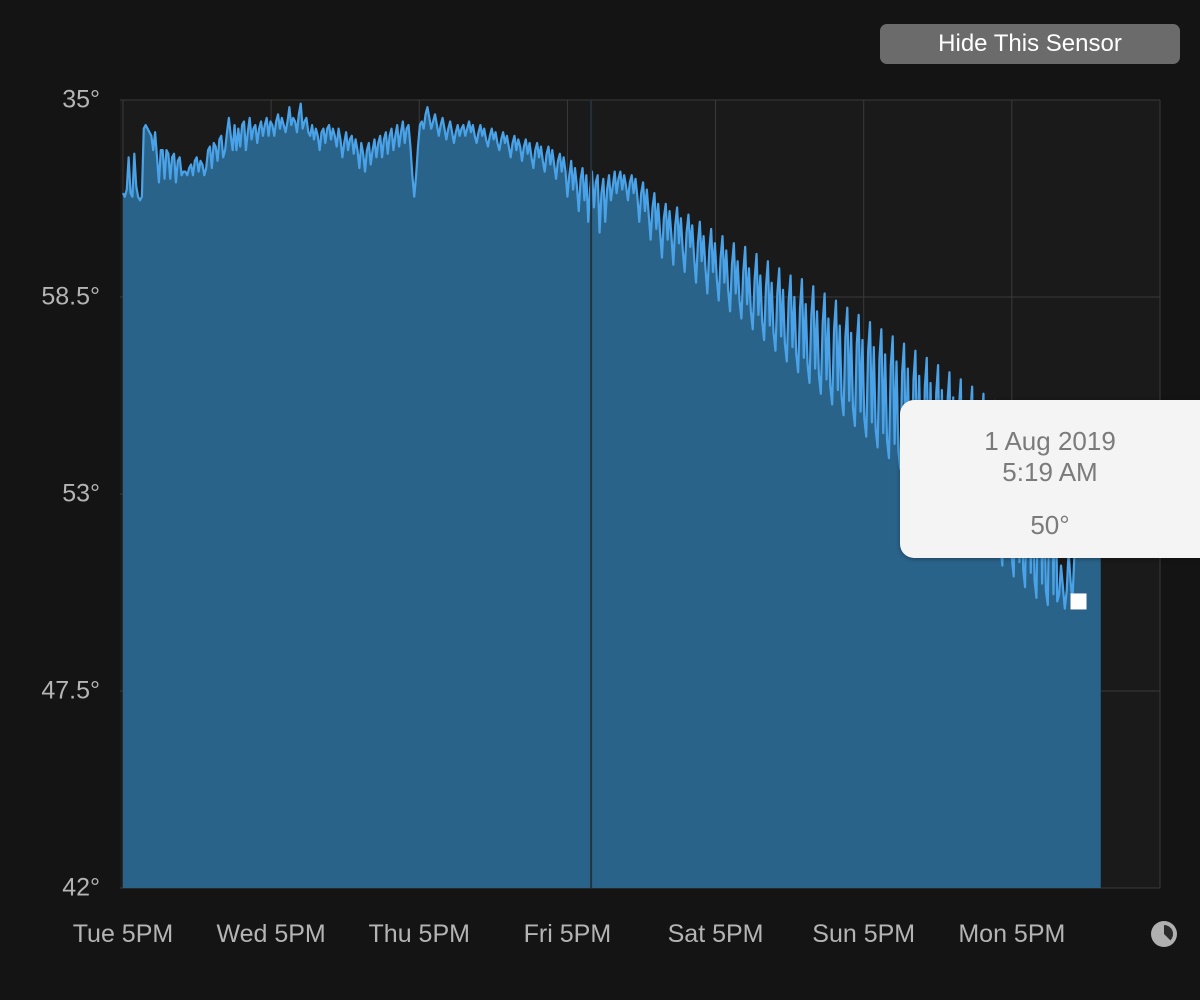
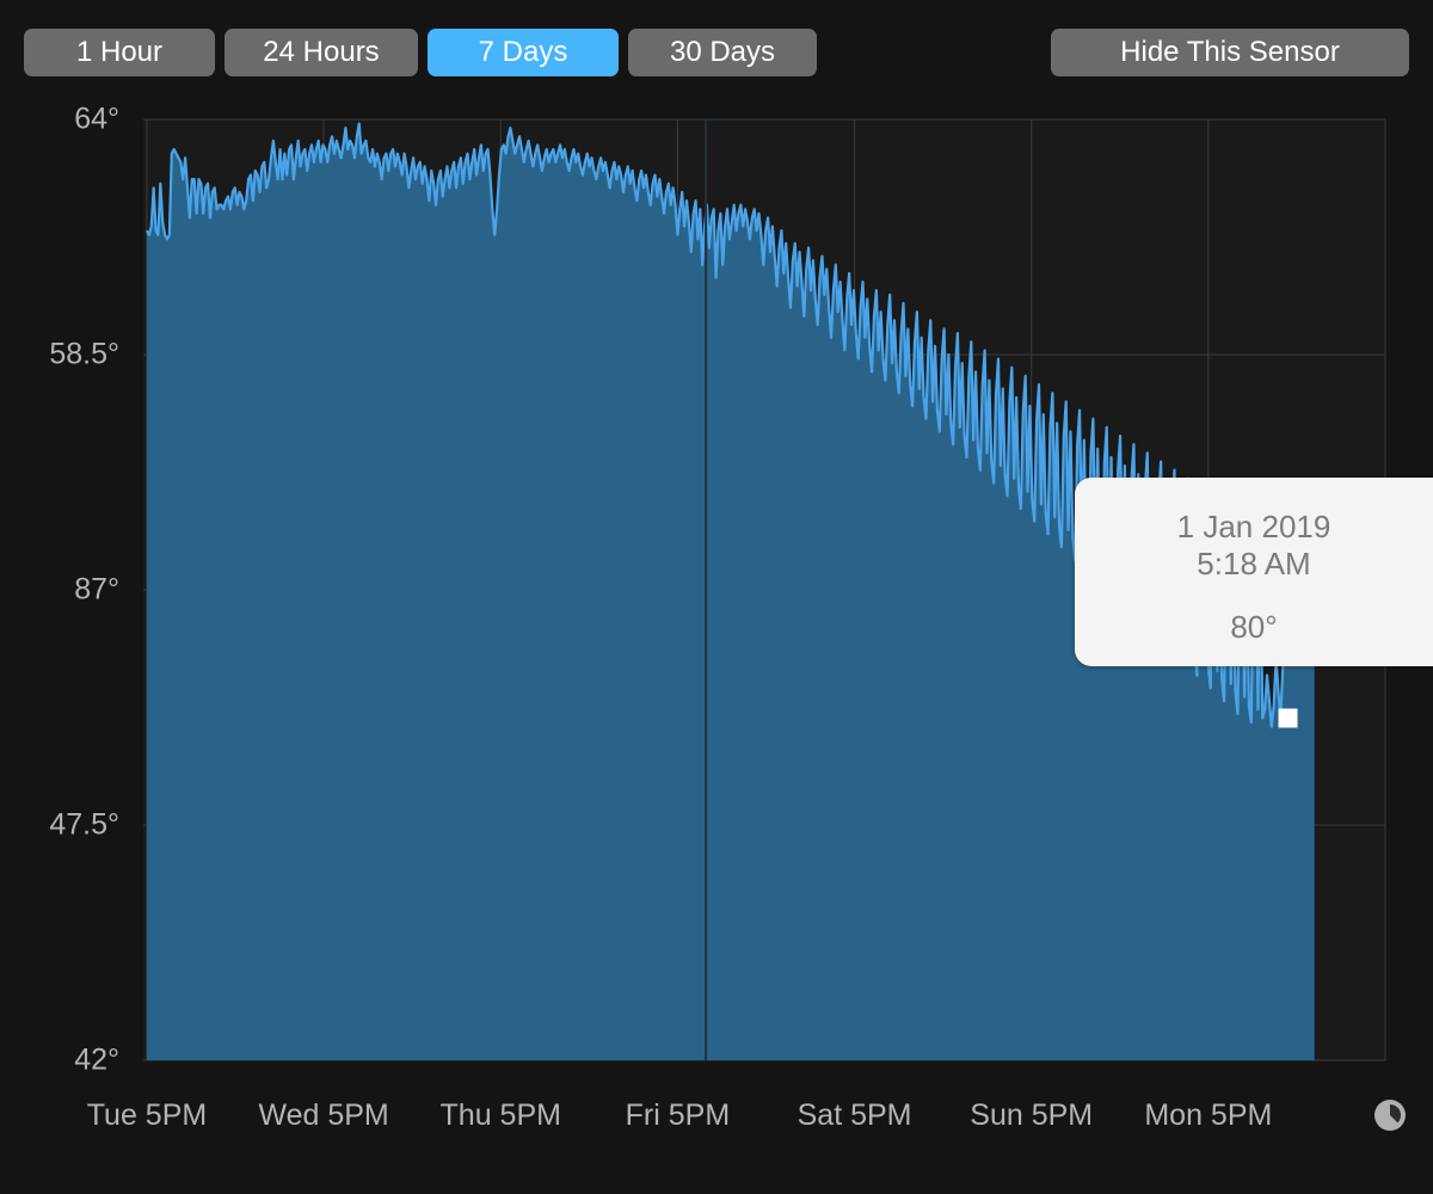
+ 1 Hour
+ 24 Hours
+ 7 Days
+ 30 Days
  Hide This Sensor
- 35°
+ 64°
  58.5°
- 53°
+ 87°
  47.5°
  42°
  Tue 5PM
  Wed 5PM
  Thu 5PM
  Fri 5PM
  Sat 5PM
  Sun 5PM
  Mon 5PM
- 1 Aug 2019
+ 1 Jan 2019
- 5:19 AM
+ 5:18 AM
- 50°
+ 80°
